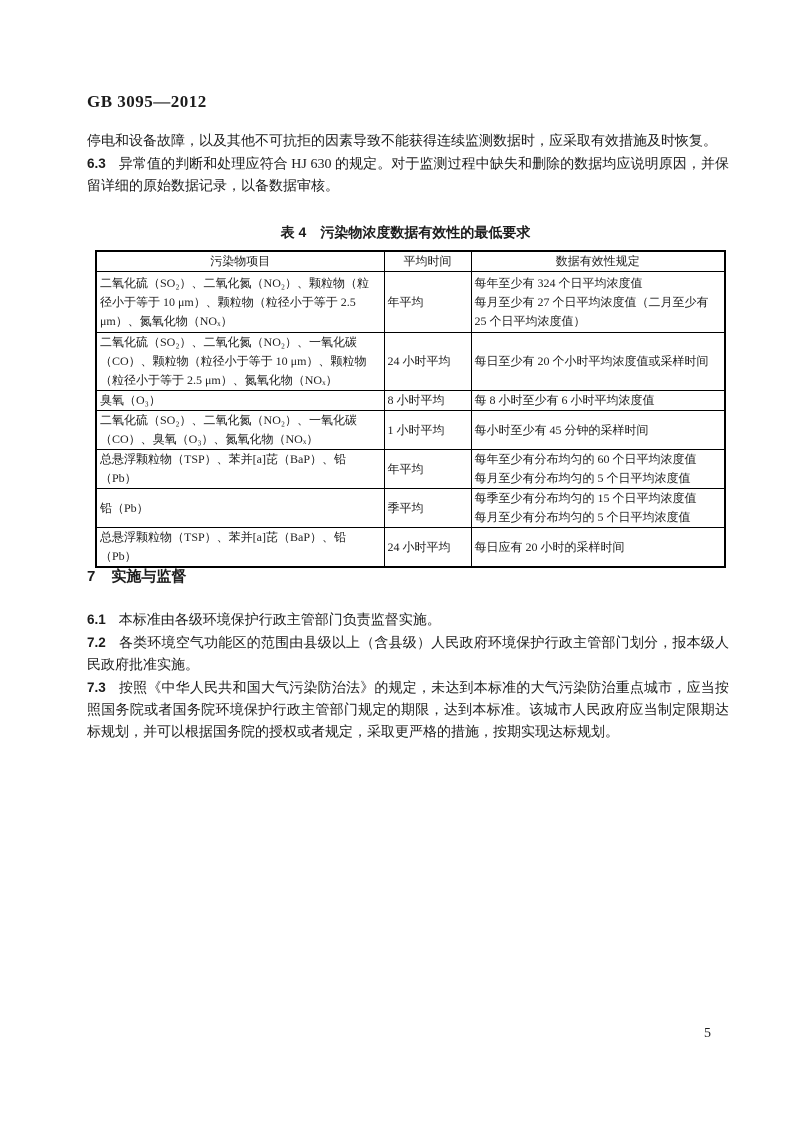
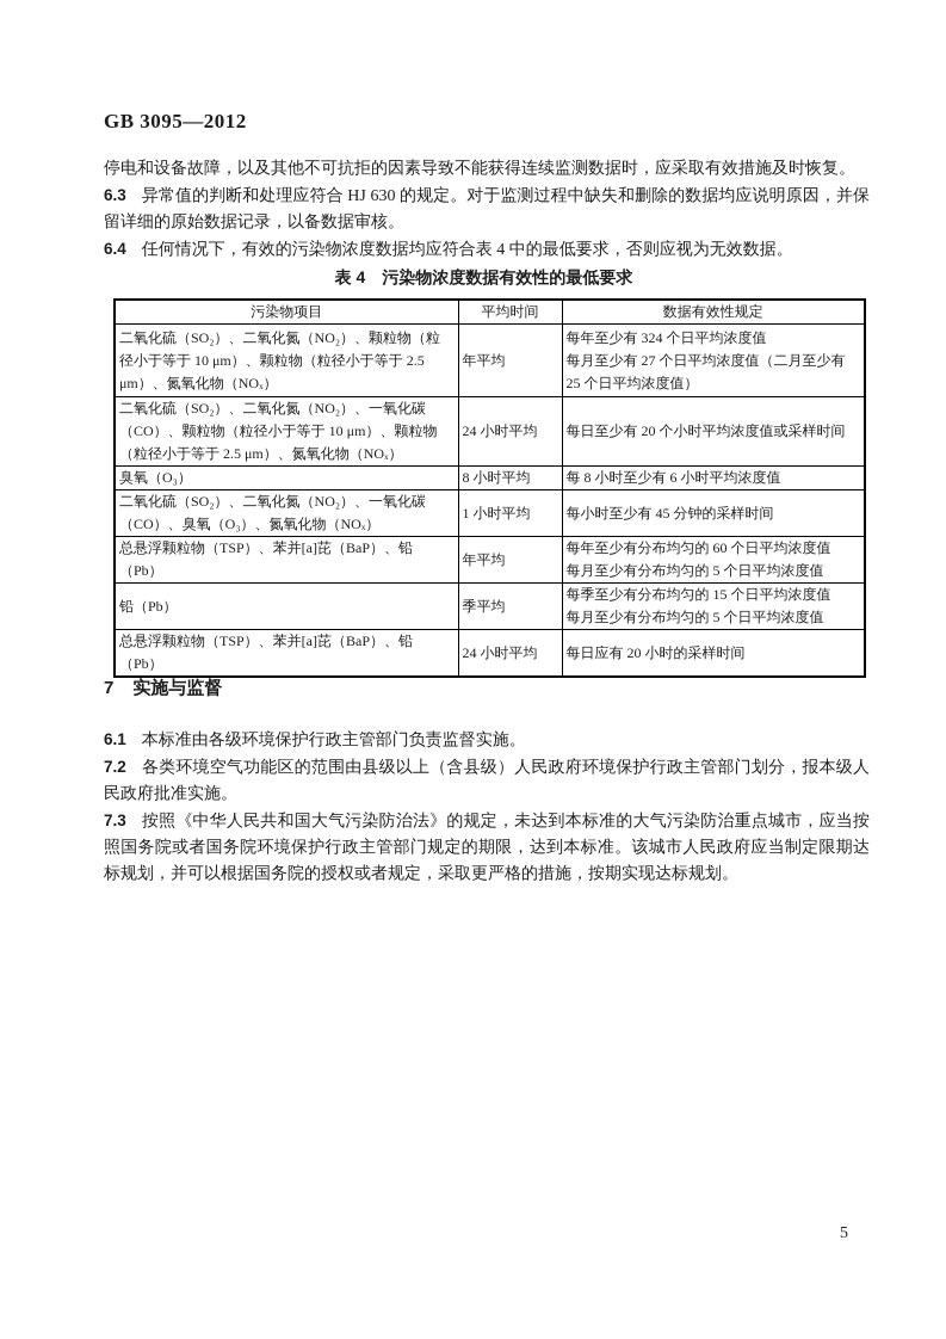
  GB 3095—2012
  停电和设备故障，以及其他不可抗拒的因素导致不能获得连续监测数据时，应采取有效措施及时恢复。
  6.3 异常值的判断和处理应符合 HJ 630 的规定。对于监测过程中缺失和删除的数据均应说明原因，并保留详细的原始数据记录，以备数据审核。
+ 6.4 任何情况下，有效的污染物浓度数据均应符合表 4 中的最低要求，否则应视为无效数据。
  表 4 污染物浓度数据有效性的最低要求
  污染物项目	平均时间	数据有效性规定
  二氧化硫（SO₂）、二氧化氮（NO₂）、颗粒物（粒径小于等于 10 μm）、颗粒物（粒径小于等于 2.5 μm）、氮氧化物（NOₓ）	年平均	每年至少有 324 个日平均浓度值 每月至少有 27 个日平均浓度值（二月至少有 25 个日平均浓度值）
  二氧化硫（SO₂）、二氧化氮（NO₂）、一氧化碳（CO）、颗粒物（粒径小于等于 10 μm）、颗粒物（粒径小于等于 2.5 μm）、氮氧化物（NOₓ）	24 小时平均	每日至少有 20 个小时平均浓度值或采样时间
  臭氧（O₃）	8 小时平均	每 8 小时至少有 6 小时平均浓度值
  二氧化硫（SO₂）、二氧化氮（NO₂）、一氧化碳（CO）、臭氧（O₃）、氮氧化物（NOₓ）	1 小时平均	每小时至少有 45 分钟的采样时间
  总悬浮颗粒物（TSP）、苯并[a]芘（BaP）、铅（Pb）	年平均	每年至少有分布均匀的 60 个日平均浓度值 每月至少有分布均匀的 5 个日平均浓度值
  铅（Pb）	季平均	每季至少有分布均匀的 15 个日平均浓度值 每月至少有分布均匀的 5 个日平均浓度值
  总悬浮颗粒物（TSP）、苯并[a]芘（BaP）、铅（Pb）	24 小时平均	每日应有 20 小时的采样时间
  7 实施与监督
  6.1 本标准由各级环境保护行政主管部门负责监督实施。
  7.2 各类环境空气功能区的范围由县级以上（含县级）人民政府环境保护行政主管部门划分，报本级人民政府批准实施。
  7.3 按照《中华人民共和国大气污染防治法》的规定，未达到本标准的大气污染防治重点城市，应当按照国务院或者国务院环境保护行政主管部门规定的期限，达到本标准。该城市人民政府应当制定限期达标规划，并可以根据国务院的授权或者规定，采取更严格的措施，按期实现达标规划。
  5
